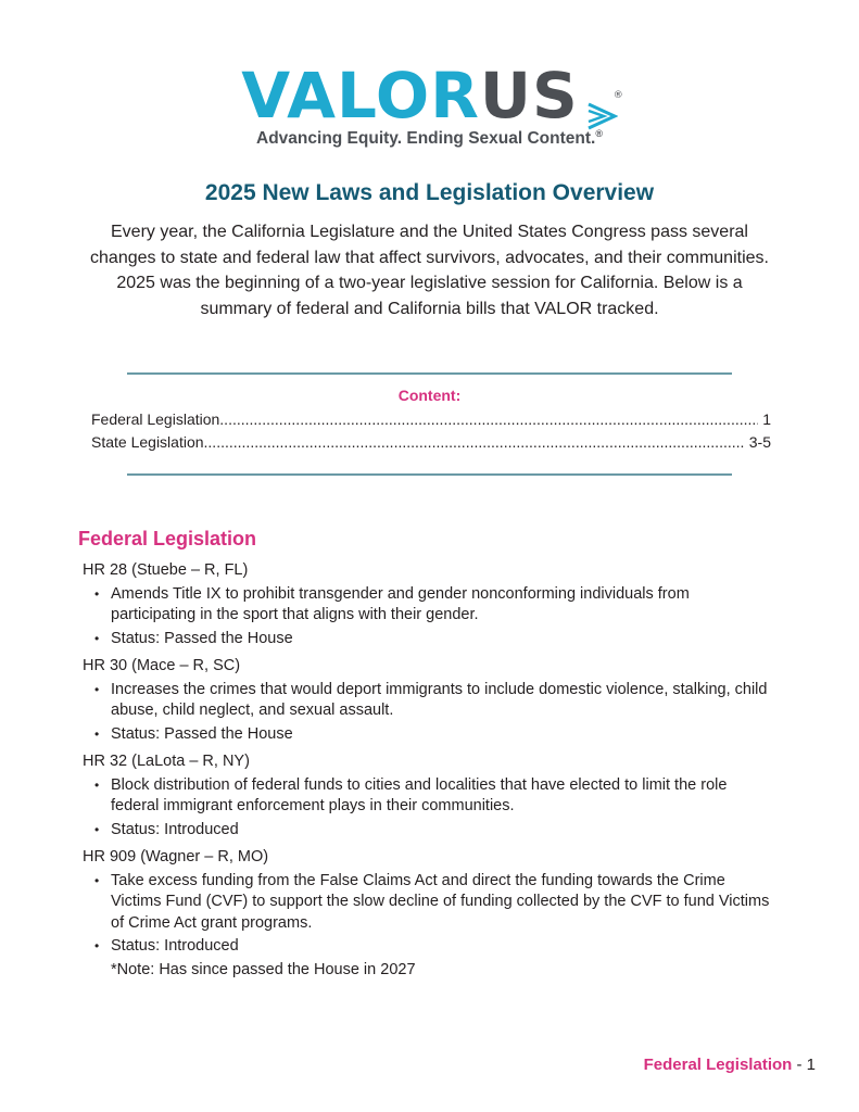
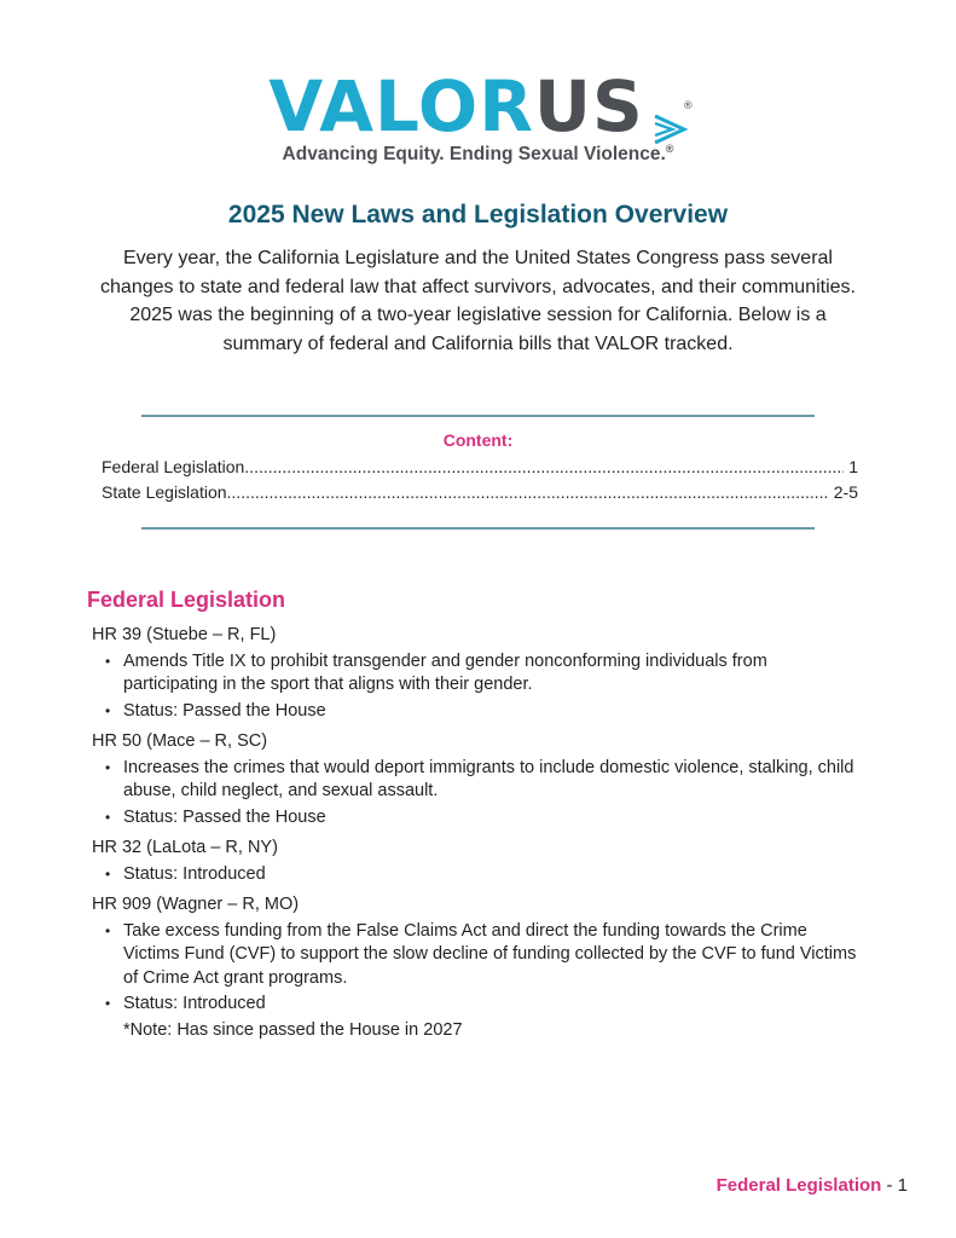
  VALORUS
  ®
- Advancing Equity. Ending Sexual Content.®
+ Advancing Equity. Ending Sexual Violence.®
  2025 New Laws and Legislation Overview
  Every year, the California Legislature and the United States Congress pass several changes to state and federal law that affect survivors, advocates, and their communities. 2025 was the beginning of a two-year legislative session for California. Below is a summary of federal and California bills that VALOR tracked.
  Content:
  Federal Legislation
  1
  State Legislation
- 3-5
+ 2-5
  Federal Legislation
- HR 28 (Stuebe – R, FL)
+ HR 39 (Stuebe – R, FL)
  Amends Title IX to prohibit transgender and gender nonconforming individuals from participating in the sport that aligns with their gender.
  Status: Passed the House
- HR 30 (Mace – R, SC)
+ HR 50 (Mace – R, SC)
  Increases the crimes that would deport immigrants to include domestic violence, stalking, child abuse, child neglect, and sexual assault.
  Status: Passed the House
  HR 32 (LaLota – R, NY)
- Block distribution of federal funds to cities and localities that have elected to limit the role federal immigrant enforcement plays in their communities.
  Status: Introduced
  HR 909 (Wagner – R, MO)
  Take excess funding from the False Claims Act and direct the funding towards the Crime Victims Fund (CVF) to support the slow decline of funding collected by the CVF to fund Victims of Crime Act grant programs.
  Status: Introduced
  *Note: Has since passed the House in 2027
  Federal Legislation - 1
